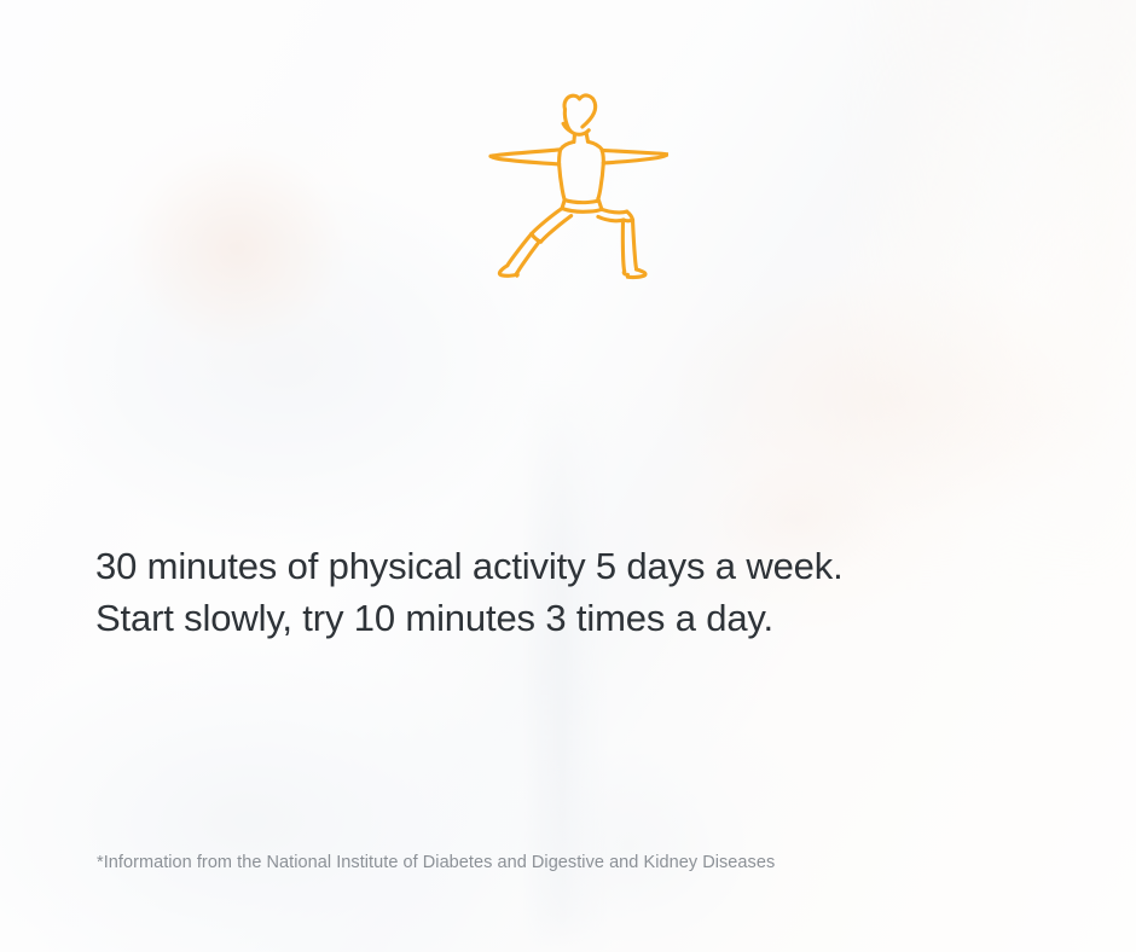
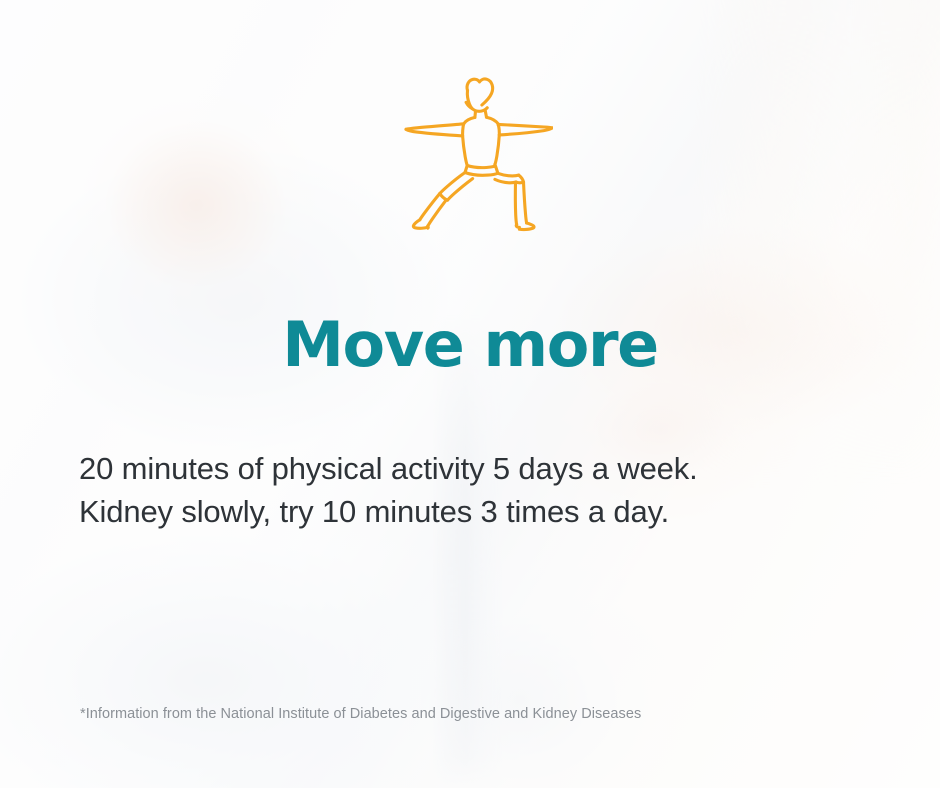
+ Move more
- 30 minutes of physical activity 5 days a week.
+ 20 minutes of physical activity 5 days a week.
- Start slowly, try 10 minutes 3 times a day.
+ Kidney slowly, try 10 minutes 3 times a day.
  *Information from the National Institute of Diabetes and Digestive and Kidney Diseases
